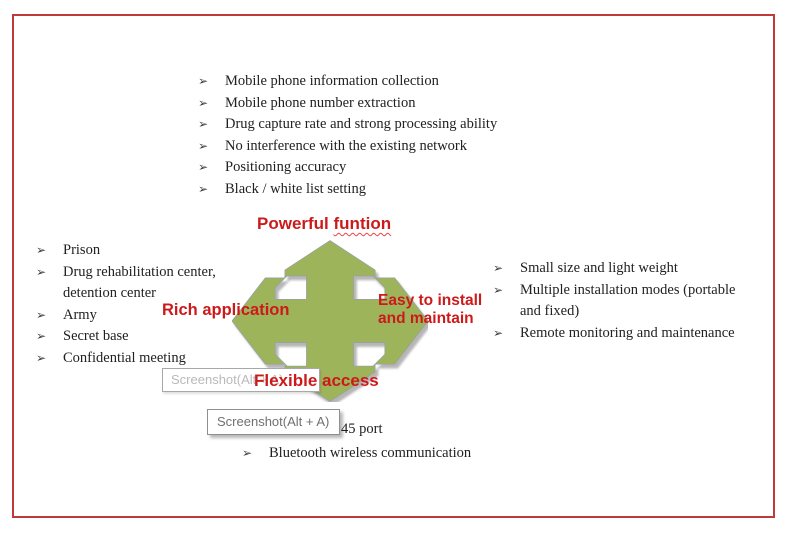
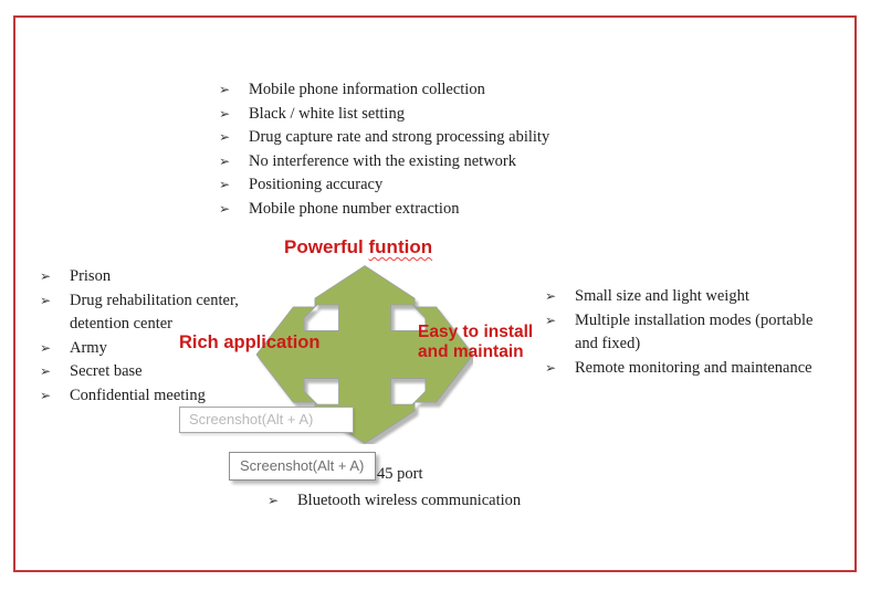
  ➢
  Mobile phone information collection
  ➢
- Mobile phone number extraction
+ Black / white list setting
  ➢
  Drug capture rate and strong processing ability
  ➢
  No interference with the existing network
  ➢
  Positioning accuracy
  ➢
- Black / white list setting
+ Mobile phone number extraction
  ➢
  Prison
  ➢
  Drug rehabilitation center,
  detention center
  ➢
  Army
  ➢
  Secret base
  ➢
  Confidential meeting
  ➢
  Small size and light weight
  ➢
  Multiple installation modes (portable
  and fixed)
  ➢
  Remote monitoring and maintenance
  Powerful funtion
  Rich application
  Easy to install
  and maintain
- Flexible access
  45 port
  ➢
  Bluetooth wireless communication
  Screenshot(Alt + A)
  Screenshot(Alt + A)
